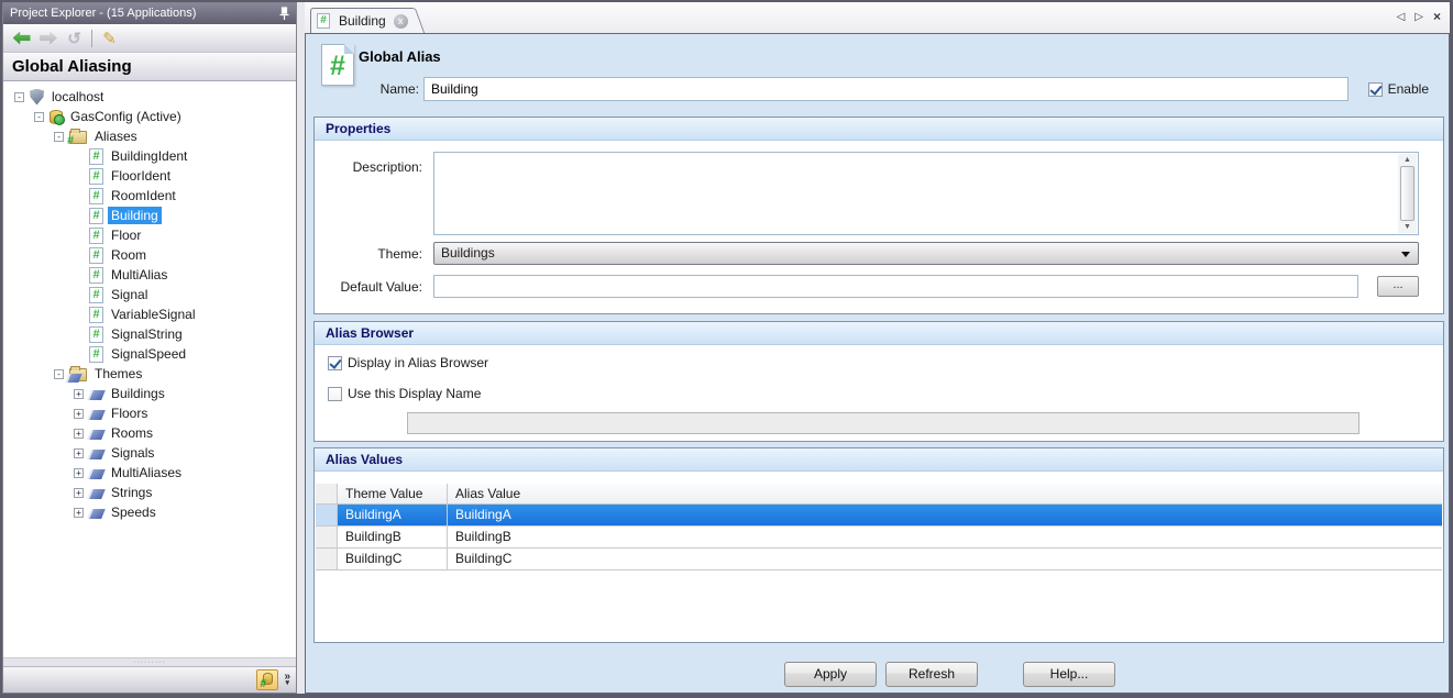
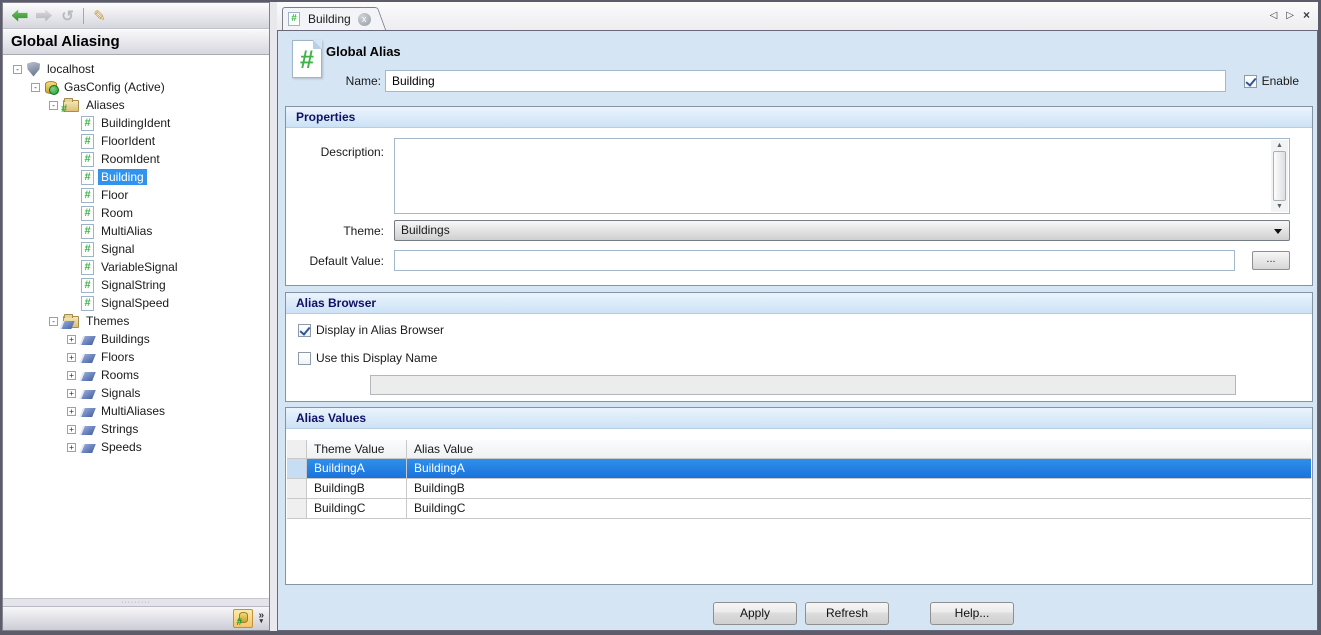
- Project Explorer - (15 Applications)
  ↺
  ✎
  Global Aliasing
  -
  localhost
  -
  GasConfig (Active)
  -
  #
  Aliases
  #
  BuildingIdent
  #
  FloorIdent
  #
  RoomIdent
  #
  Building
  #
  Floor
  #
  Room
  #
  MultiAlias
  #
  Signal
  #
  VariableSignal
  #
  SignalString
  #
  SignalSpeed
  -
  Themes
  +
  Buildings
  +
  Floors
  +
  Rooms
  +
  Signals
  +
  MultiAliases
  +
  Strings
  +
  Speeds
  #
  »
  #
  Building
  x
  ◁
  ▷
  ×
  #
  Global Alias
  Name:
  Building
  Enable
  Properties
  Description:
  Theme:
  Buildings
  Default Value:
  ...
  Alias Browser
  Display in Alias Browser
  Use this Display Name
  Alias Values
  Theme Value
  Alias Value
  BuildingA
  BuildingA
  BuildingB
  BuildingB
  BuildingC
  BuildingC
  Apply
  Refresh
  Help...
